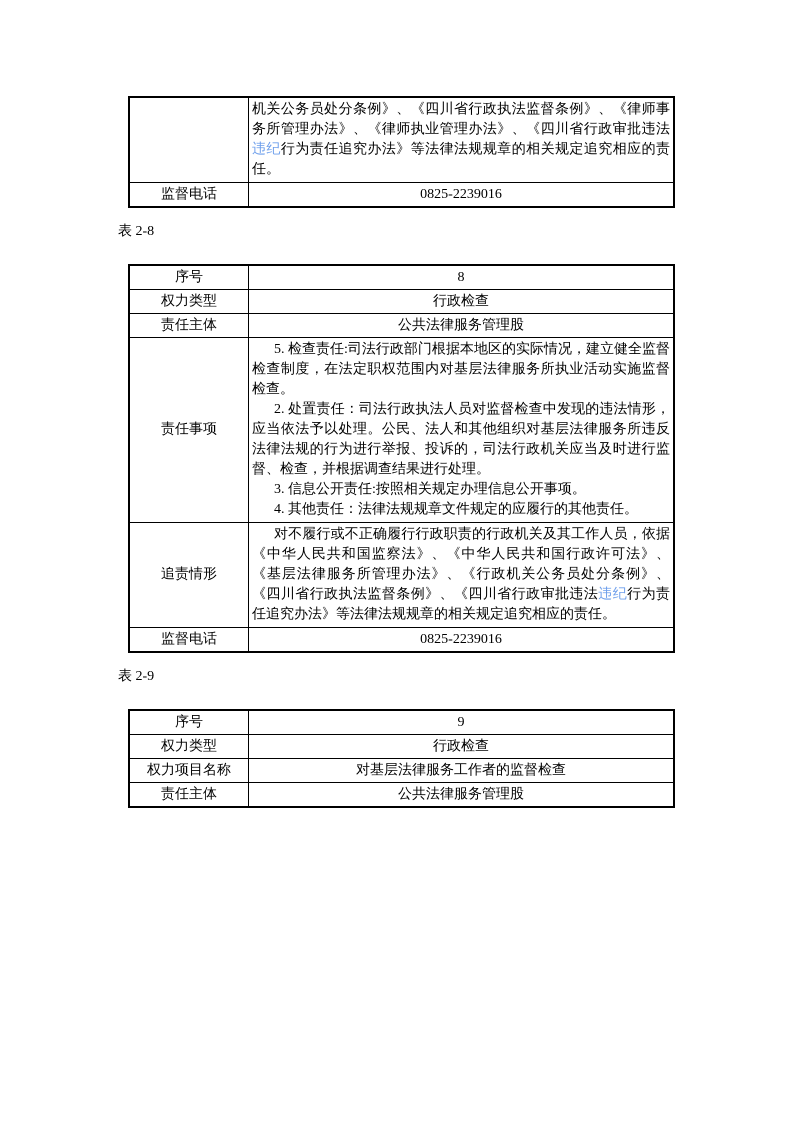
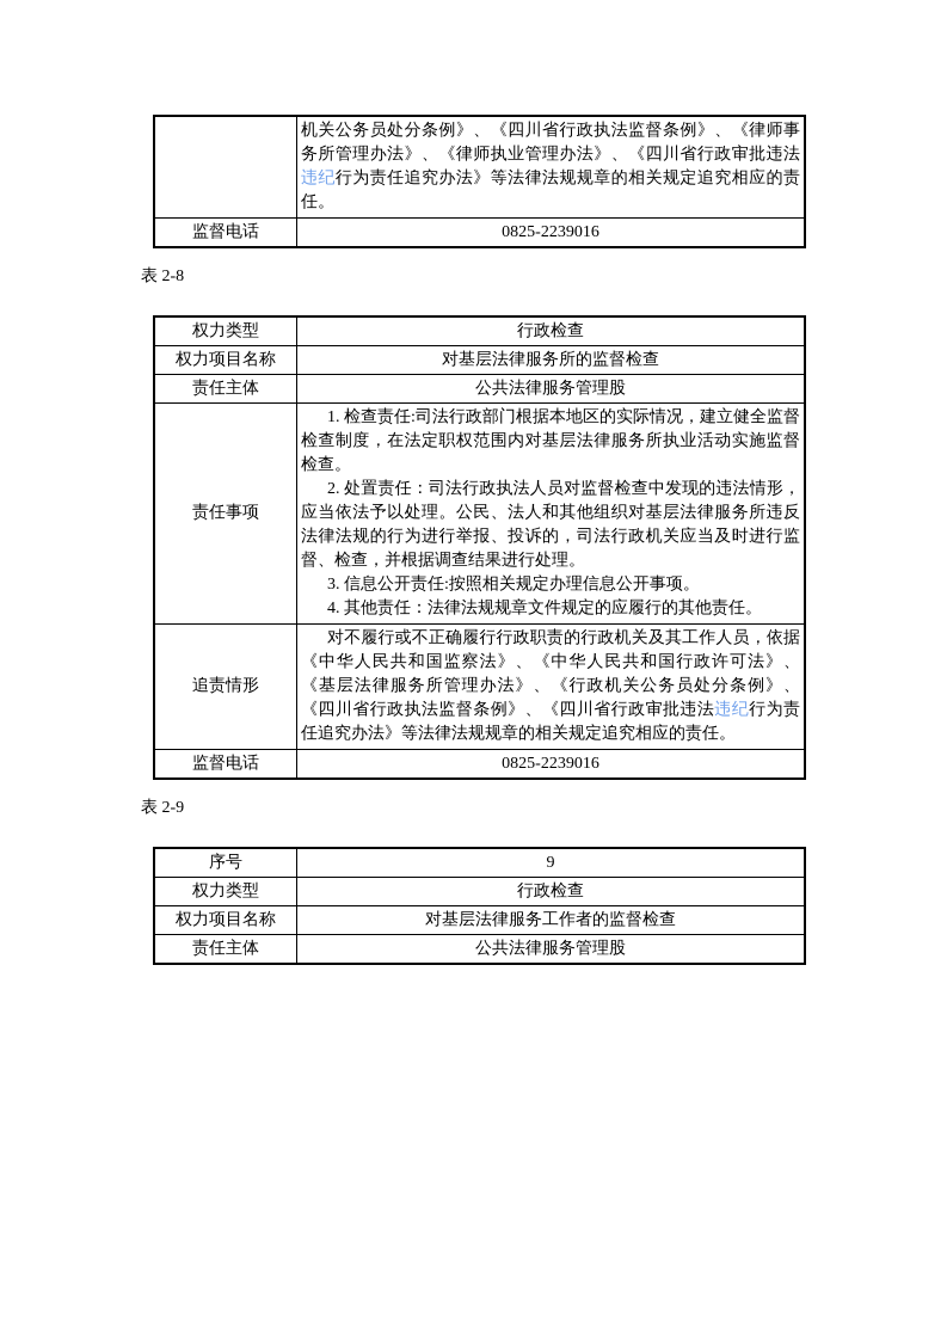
  	机关公务员处分条例》、《四川省行政执法监督条例》、《律师事务所管理办法》、《律师执业管理办法》、《四川省行政审批违法违纪行为责任追究办法》等法律法规规章的相关规定追究相应的责任。
  监督电话	0825-2239016
  表 2-8
- 序号	8
  权力类型	行政检查
+ 权力项目名称	对基层法律服务所的监督检查
  责任主体	公共法律服务管理股
- 责任事项	5. 检查责任:司法行政部门根据本地区的实际情况，建立健全监督检查制度，在法定职权范围内对基层法律服务所执业活动实施监督检查。 2. 处置责任：司法行政执法人员对监督检查中发现的违法情形，应当依法予以处理。公民、法人和其他组织对基层法律服务所违反法律法规的行为进行举报、投诉的，司法行政机关应当及时进行监督、检查，并根据调查结果进行处理。 3. 信息公开责任:按照相关规定办理信息公开事项。 4. 其他责任：法律法规规章文件规定的应履行的其他责任。
+ 责任事项	1. 检查责任:司法行政部门根据本地区的实际情况，建立健全监督检查制度，在法定职权范围内对基层法律服务所执业活动实施监督检查。 2. 处置责任：司法行政执法人员对监督检查中发现的违法情形，应当依法予以处理。公民、法人和其他组织对基层法律服务所违反法律法规的行为进行举报、投诉的，司法行政机关应当及时进行监督、检查，并根据调查结果进行处理。 3. 信息公开责任:按照相关规定办理信息公开事项。 4. 其他责任：法律法规规章文件规定的应履行的其他责任。
  追责情形	对不履行或不正确履行行政职责的行政机关及其工作人员，依据《中华人民共和国监察法》、《中华人民共和国行政许可法》、《基层法律服务所管理办法》、《行政机关公务员处分条例》、《四川省行政执法监督条例》、《四川省行政审批违法违纪行为责任追究办法》等法律法规规章的相关规定追究相应的责任。
  监督电话	0825-2239016
  表 2-9
  序号	9
  权力类型	行政检查
  权力项目名称	对基层法律服务工作者的监督检查
  责任主体	公共法律服务管理股
